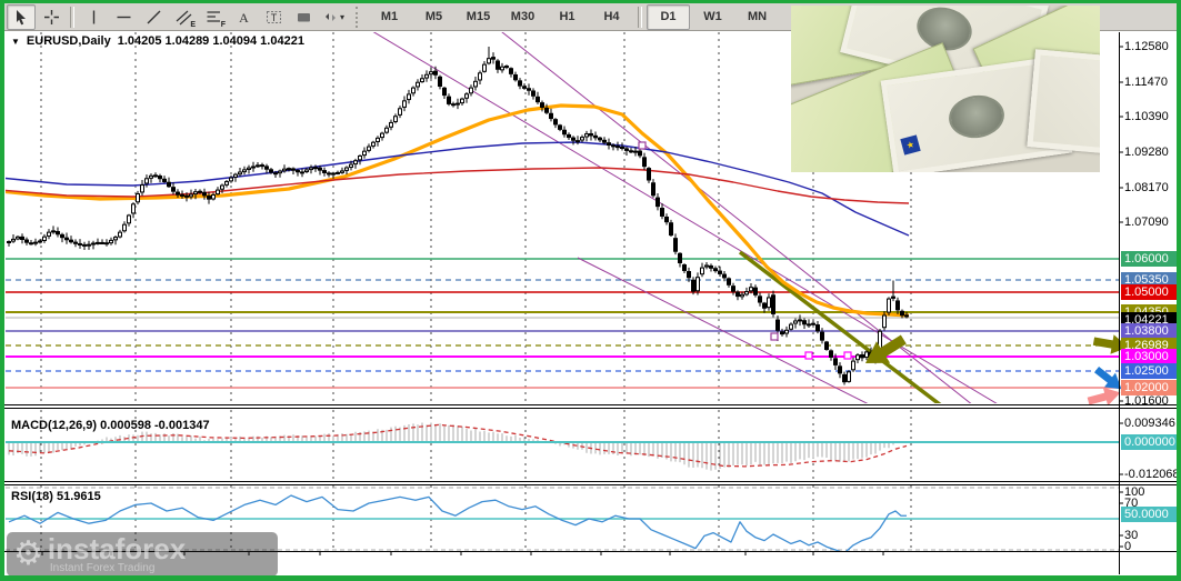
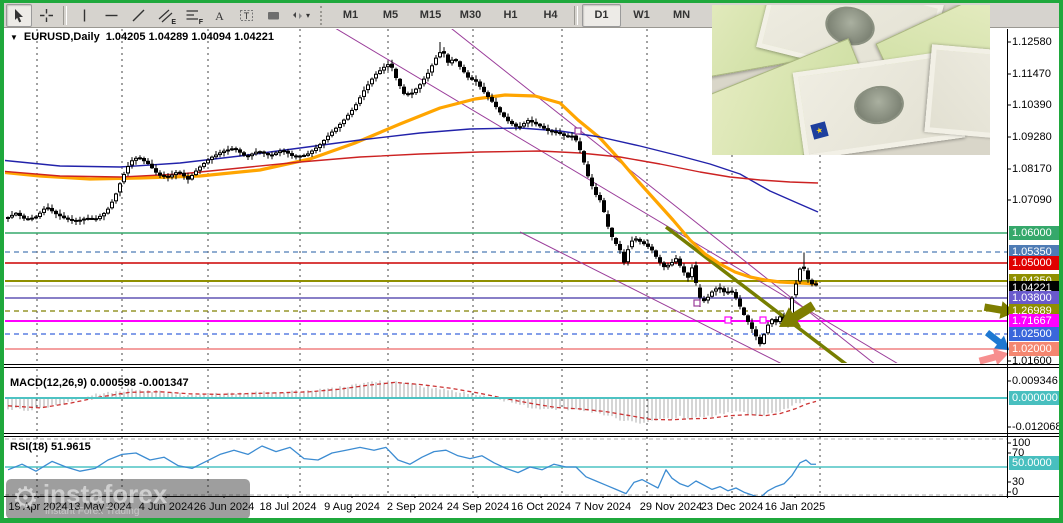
  A
  T
  ▾
  M1
  M5
  M15
  M30
  H1
  H4
  D1
  W1
  MN
  ▼
  EURUSD,Daily
  1.04205 1.04289 1.04094 1.04221
  MACD(12,26,9) 0.000598 -0.001347
  RSI(18) 51.9615
  1.12580
  1.11470
  1.10390
  1.09280
  1.08170
  1.07090
  1.01600
  1.06000
  1.05350
  1.05000
  1.04221
  1.03800
  1.26989
- 1.03000
+ 1.71667
  1.02500
  1.02000
  0.009346
  -0.01206
  0.000000
  100
  70
  30
  0
  50.0000
+ 19 Apr 2024
+ 13 May 2024
+ 4 Jun 2024
+ 26 Jun 2024
+ 18 Jul 2024
+ 9 Aug 2024
+ 2 Sep 2024
+ 24 Sep 2024
+ 16 Oct 2024
+ 7 Nov 2024
+ 29 Nov 2024
+ 23 Dec 2024
+ 16 Jan 2025
  ⚙
  instaforex
  Instant Forex Trading
